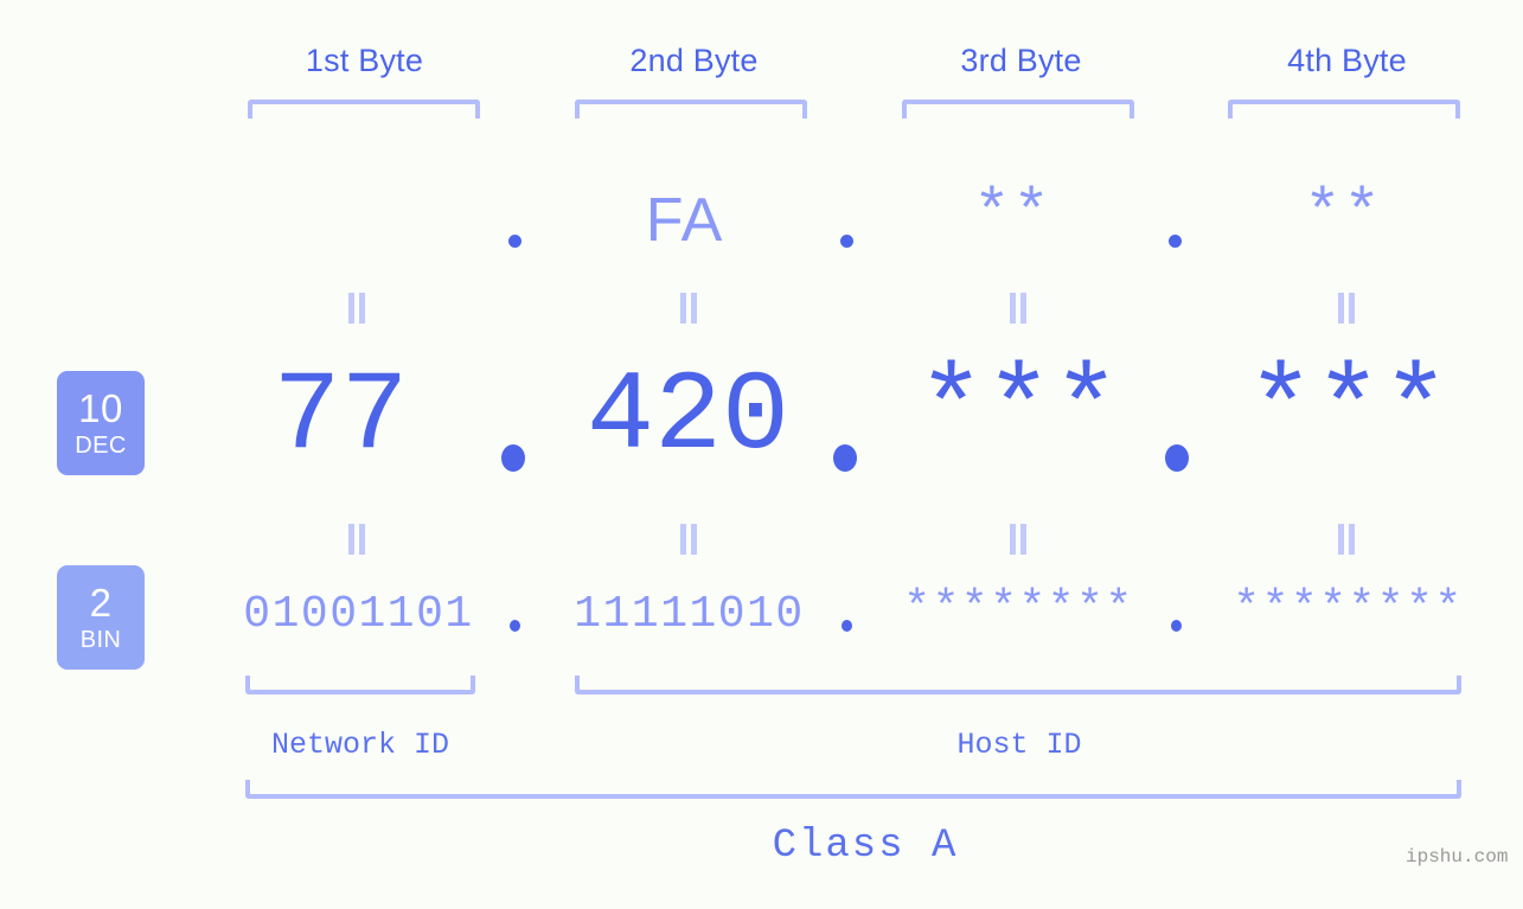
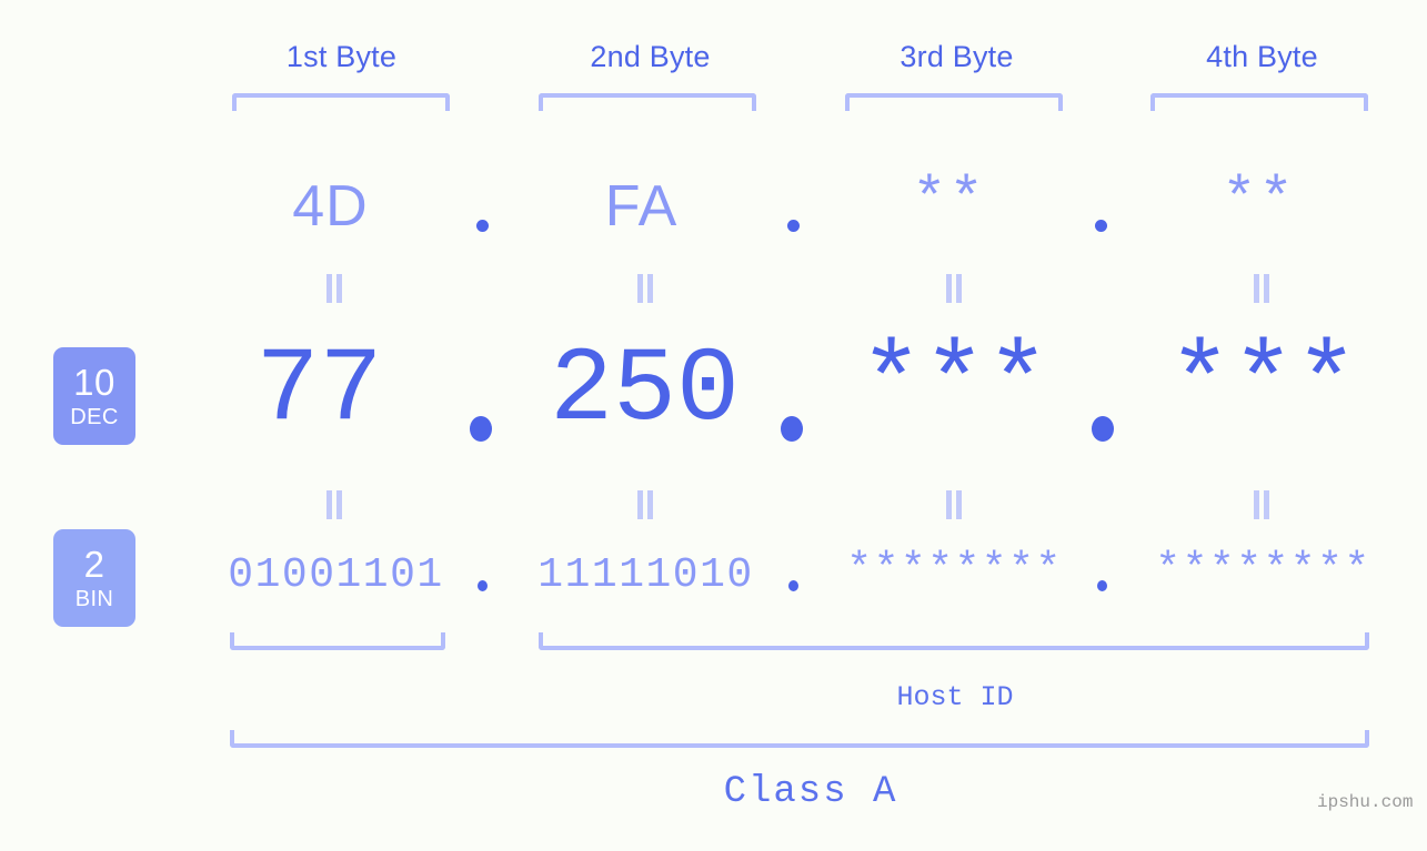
  1st Byte
  2nd Byte
  3rd Byte
  4th Byte
+ 4D
  FA
  **
  **
  10
  DEC
  77
- 420
+ 250
  ***
  ***
  2
  BIN
  01001101
  11111010
  ********
  ********
- Network ID
  Host ID
  Class A
  ipshu.com
